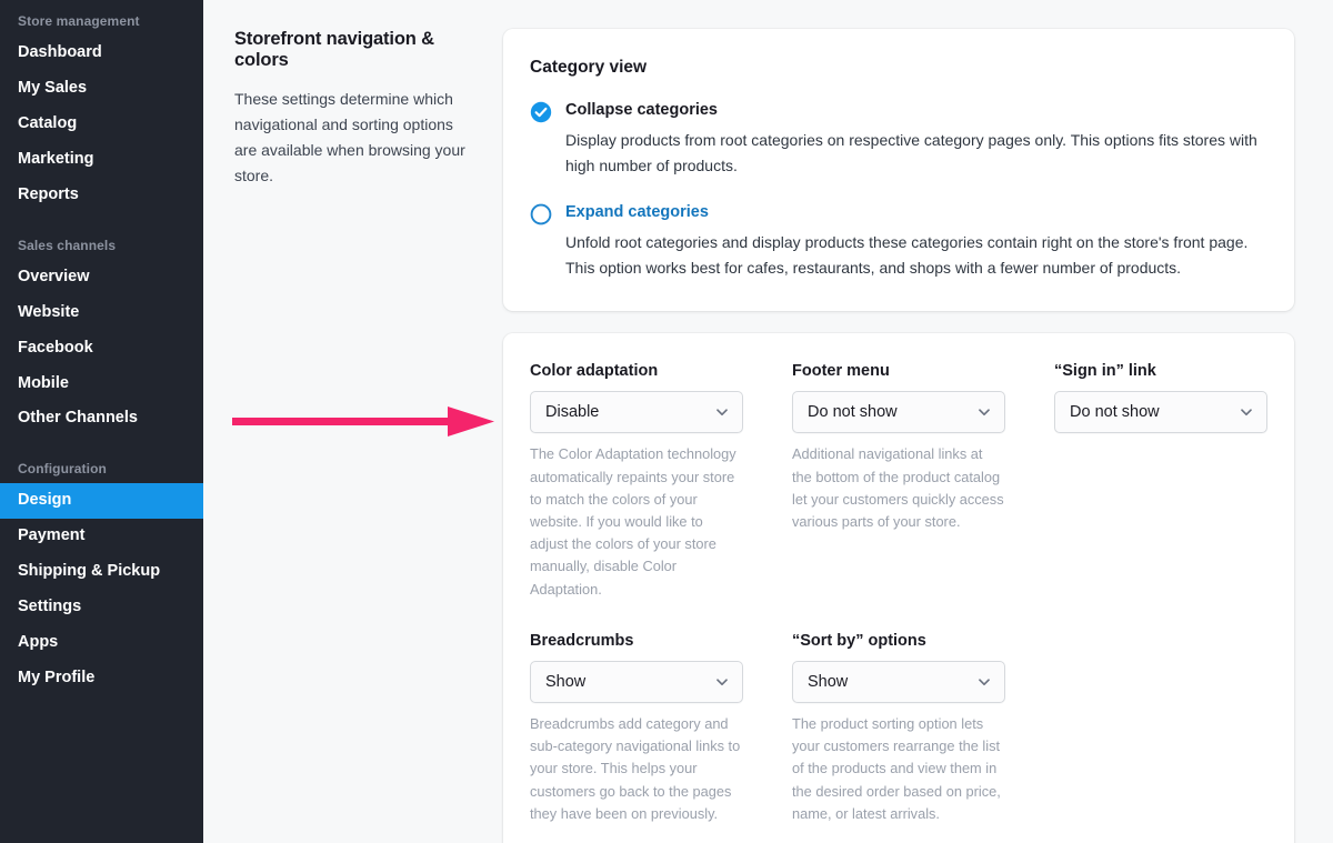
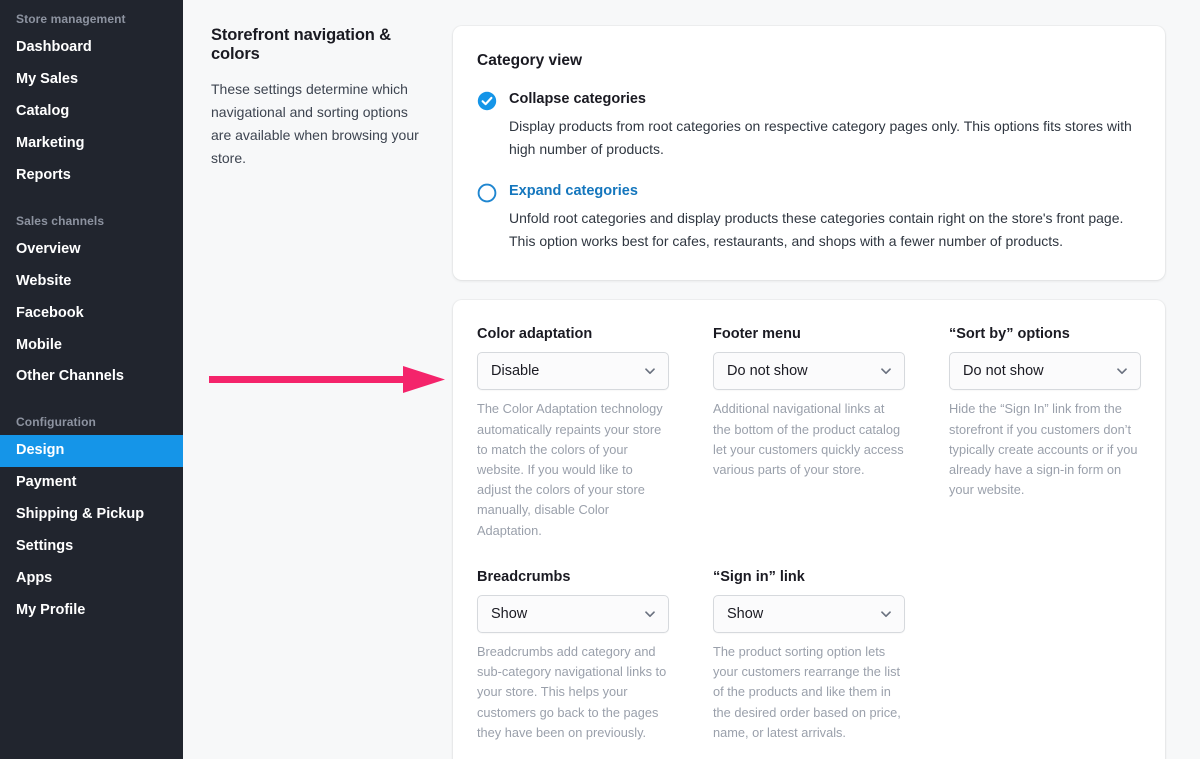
  Store management
  Dashboard
  My Sales
  Catalog
  Marketing
  Reports
  Sales channels
  Overview
  Website
  Facebook
  Mobile
  Other Channels
  Configuration
  Design
  Payment
  Shipping & Pickup
  Settings
  Apps
  My Profile
  Storefront navigation & colors
  These settings determine which navigational and sorting options are available when browsing your store.
  Category view
  Collapse categories
  Display products from root categories on respective category pages only. This options fits stores with high number of products.
  Expand categories
  Unfold root categories and display products these categories contain right on the store's front page. This option works best for cafes, restaurants, and shops with a fewer number of products.
  Color adaptation
  Disable
  The Color Adaptation technology automatically repaints your store to match the colors of your website. If you would like to adjust the colors of your store manually, disable Color Adaptation.
  Footer menu
  Do not show
  Additional navigational links at the bottom of the product catalog let your customers quickly access various parts of your store.
- “Sign in” link
+ “Sort by” options
  Do not show
+ Hide the “Sign In” link from the storefront if you customers don’t typically create accounts or if you already have a sign-in form on your website.
  Breadcrumbs
  Show
  Breadcrumbs add category and sub-category navigational links to your store. This helps your customers go back to the pages they have been on previously.
- “Sort by” options
+ “Sign in” link
  Show
- The product sorting option lets your customers rearrange the list of the products and view them in the desired order based on price, name, or latest arrivals.
+ The product sorting option lets your customers rearrange the list of the products and like them in the desired order based on price, name, or latest arrivals.
